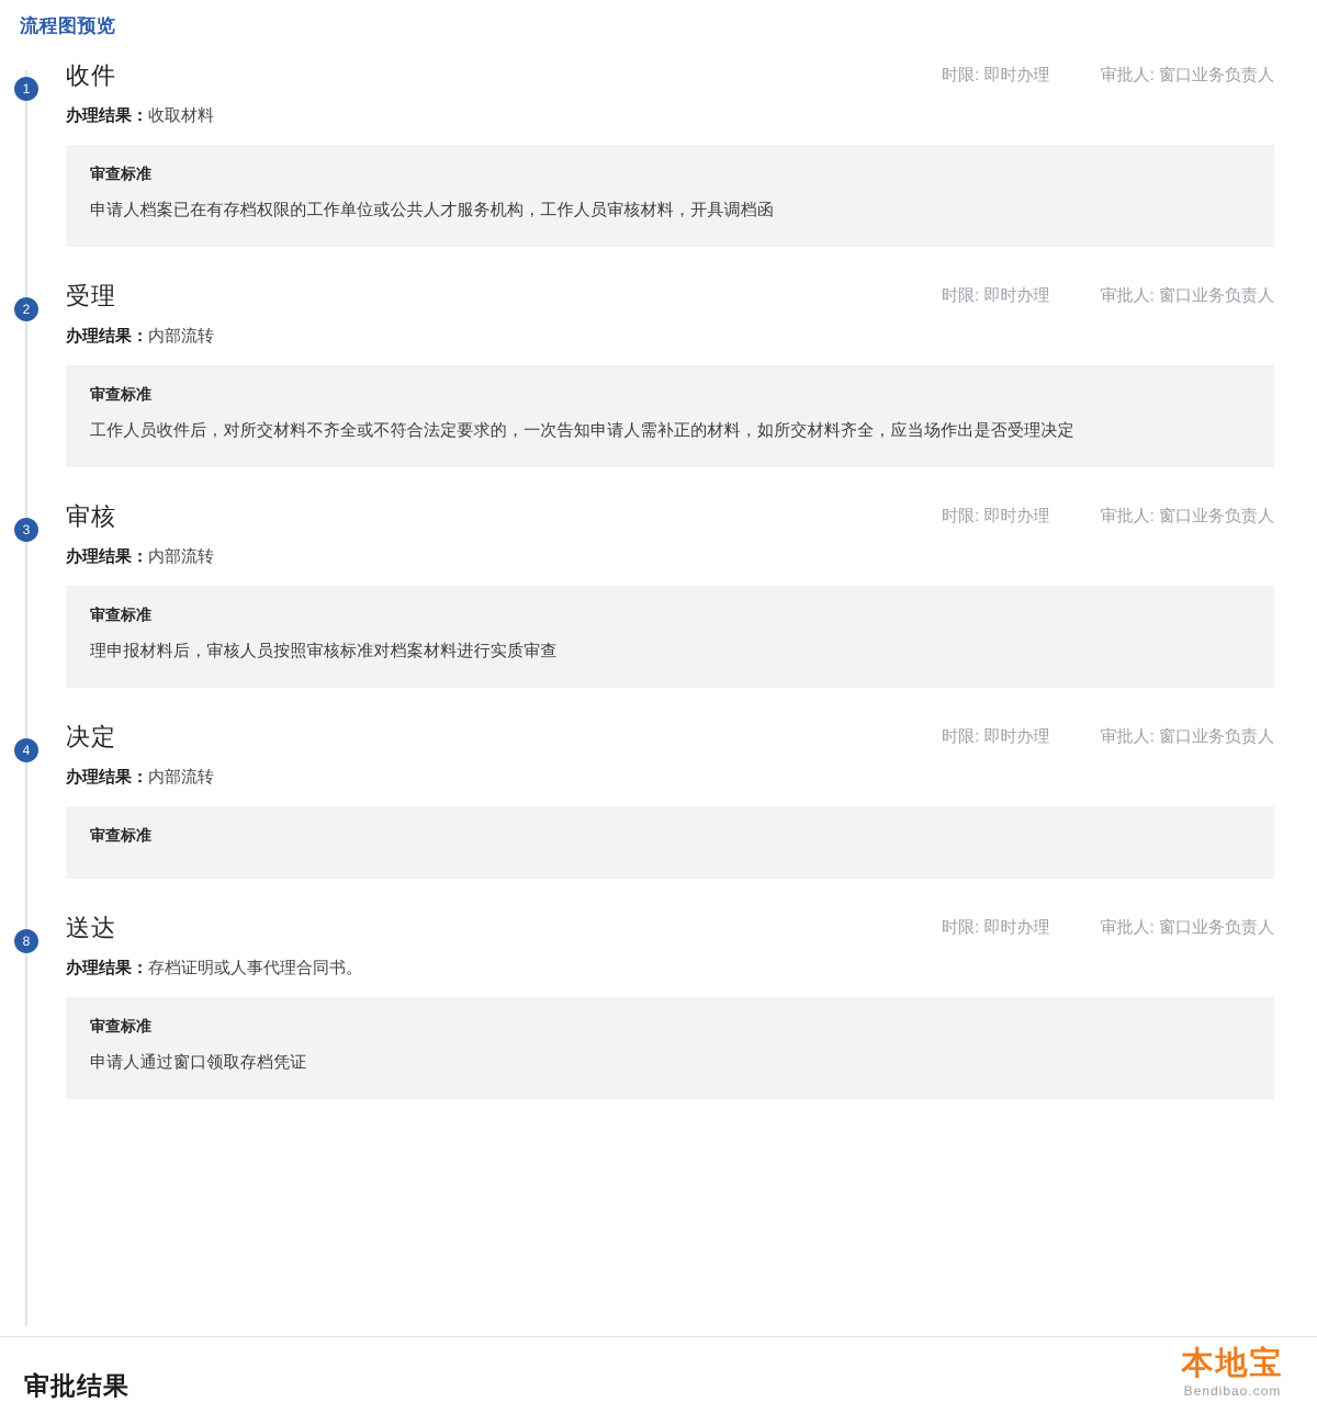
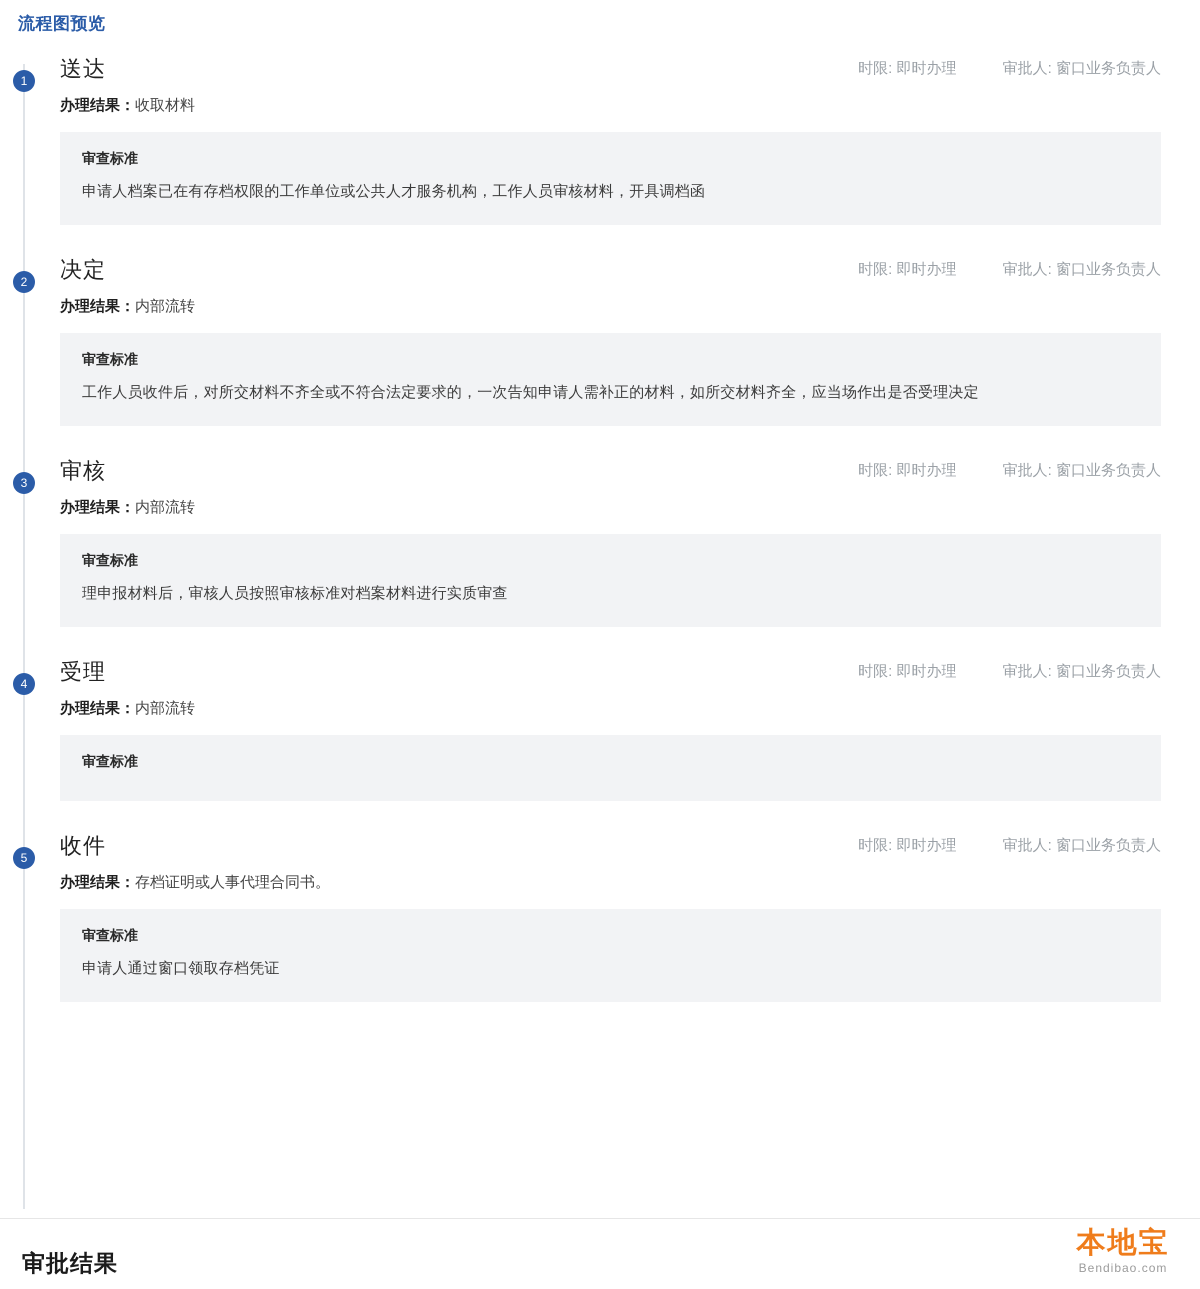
  流程图预览
  1
- 收件
+ 送达
  时限: 即时办理 审批人: 窗口业务负责人
  办理结果：收取材料
  审查标准
  申请人档案已在有存档权限的工作单位或公共人才服务机构，工作人员审核材料，开具调档函
  2
- 受理
+ 决定
  时限: 即时办理 审批人: 窗口业务负责人
  办理结果：内部流转
  审查标准
  工作人员收件后，对所交材料不齐全或不符合法定要求的，一次告知申请人需补正的材料，如所交材料齐全，应当场作出是否受理决定
  3
  审核
  时限: 即时办理 审批人: 窗口业务负责人
  办理结果：内部流转
  审查标准
  理申报材料后，审核人员按照审核标准对档案材料进行实质审查
  4
- 决定
+ 受理
  时限: 即时办理 审批人: 窗口业务负责人
  办理结果：内部流转
  审查标准
- 8
+ 5
- 送达
+ 收件
  时限: 即时办理 审批人: 窗口业务负责人
  办理结果：存档证明或人事代理合同书。
  审查标准
  申请人通过窗口领取存档凭证
  审批结果
  本地宝
  Bendibao.com
